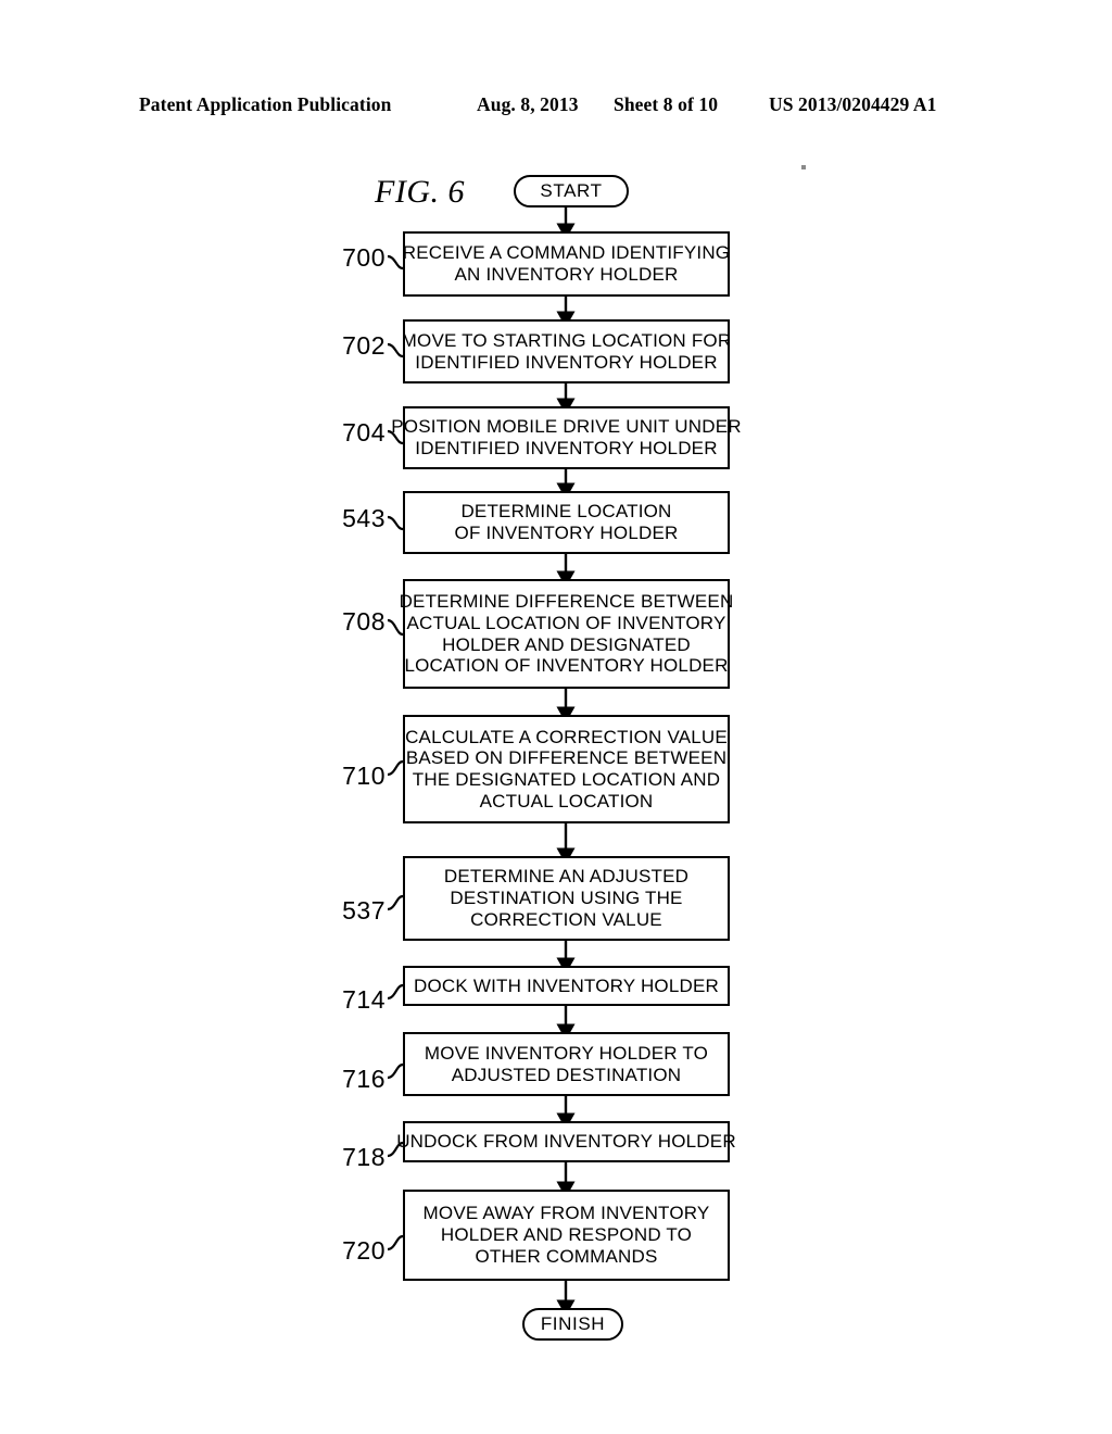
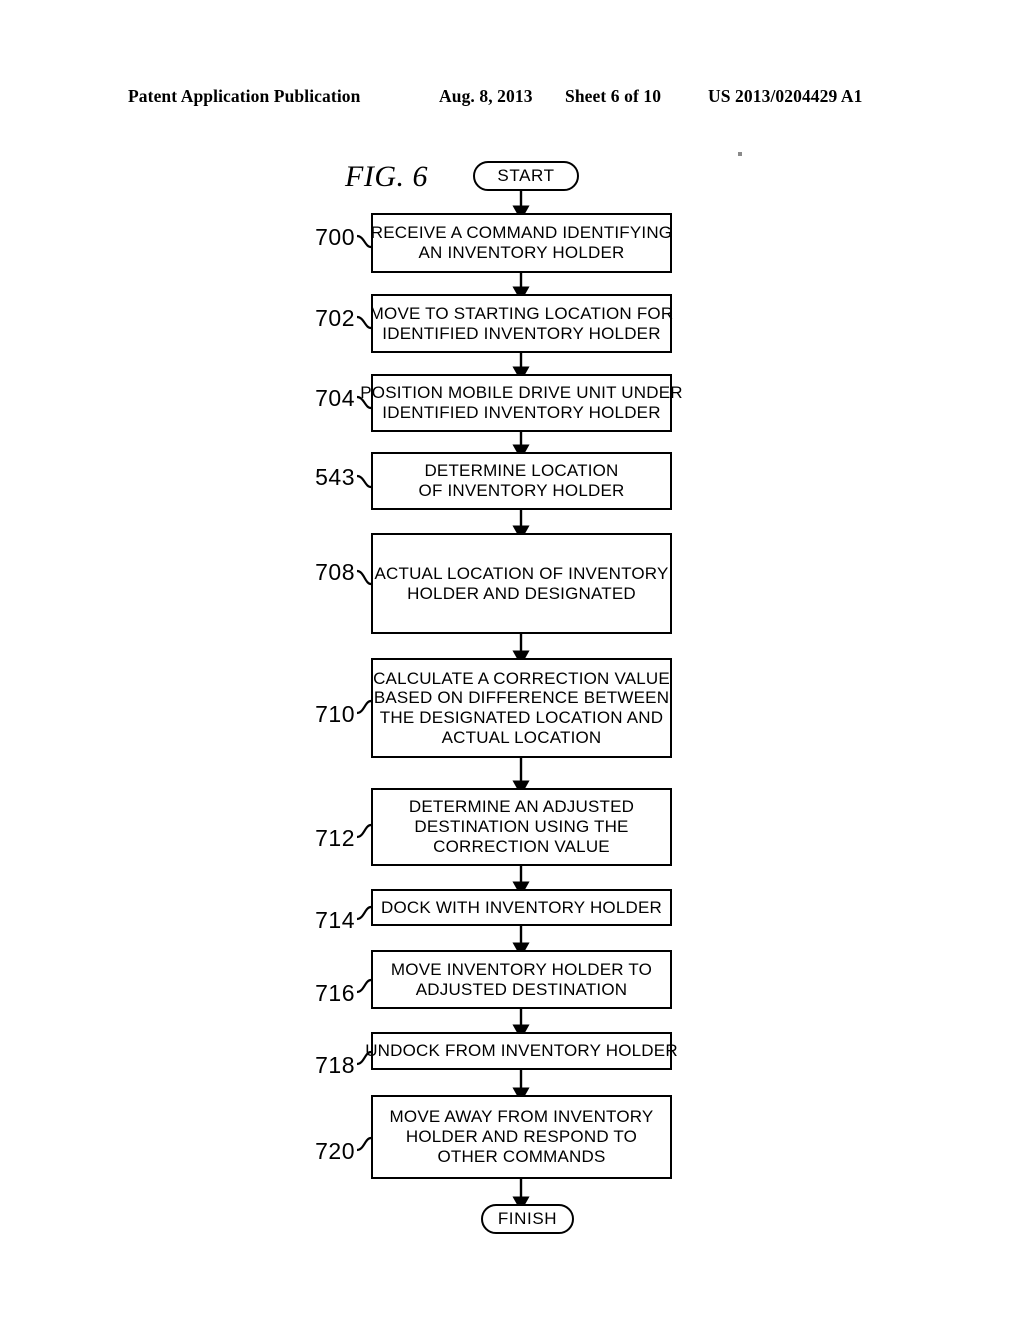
  Patent Application Publication
  Aug. 8, 2013
- Sheet 8 of 10
+ Sheet 6 of 10
  US 2013/0204429 A1
  FIG. 6
  START
  700
  RECEIVE A COMMAND IDENTIFYING
  AN INVENTORY HOLDER
  702
  MOVE TO STARTING LOCATION FOR
  IDENTIFIED INVENTORY HOLDER
  704
  POSITION MOBILE DRIVE UNIT UNDER
  IDENTIFIED INVENTORY HOLDER
  543
  DETERMINE LOCATION
  OF INVENTORY HOLDER
  708
- DETERMINE DIFFERENCE BETWEEN
  ACTUAL LOCATION OF INVENTORY
  HOLDER AND DESIGNATED
- LOCATION OF INVENTORY HOLDER
  710
  CALCULATE A CORRECTION VALUE
  BASED ON DIFFERENCE BETWEEN
  THE DESIGNATED LOCATION AND
  ACTUAL LOCATION
- 537
+ 712
  DETERMINE AN ADJUSTED
  DESTINATION USING THE
  CORRECTION VALUE
  714
  DOCK WITH INVENTORY HOLDER
  716
  MOVE INVENTORY HOLDER TO
  ADJUSTED DESTINATION
  718
  UNDOCK FROM INVENTORY HOLDER
  720
  MOVE AWAY FROM INVENTORY
  HOLDER AND RESPOND TO
  OTHER COMMANDS
  FINISH
